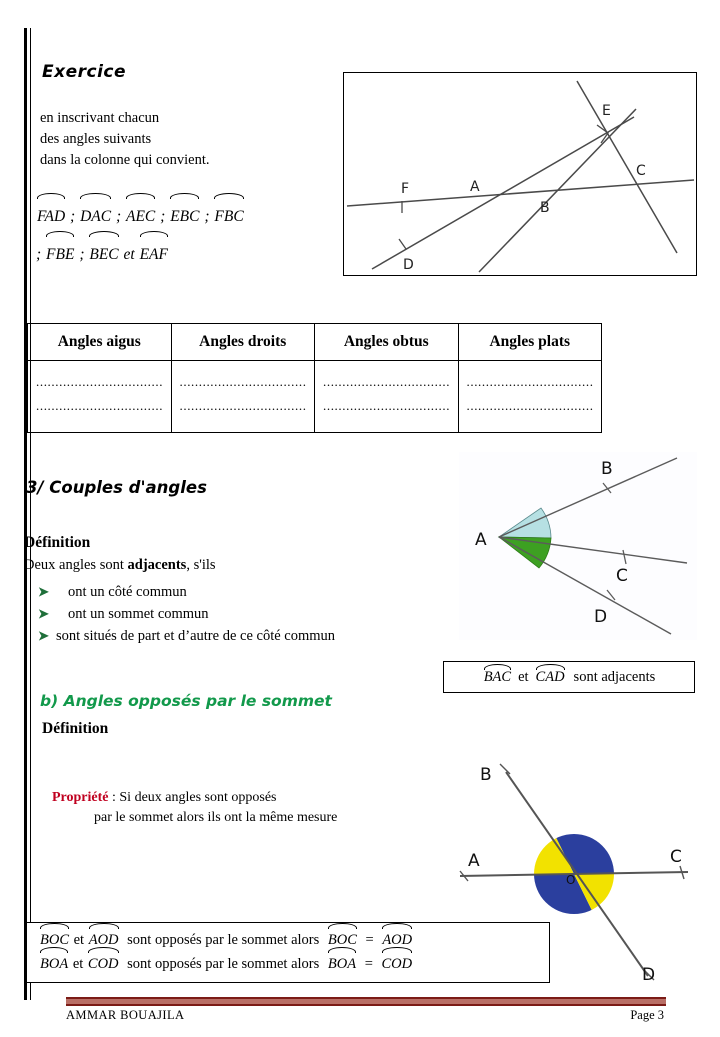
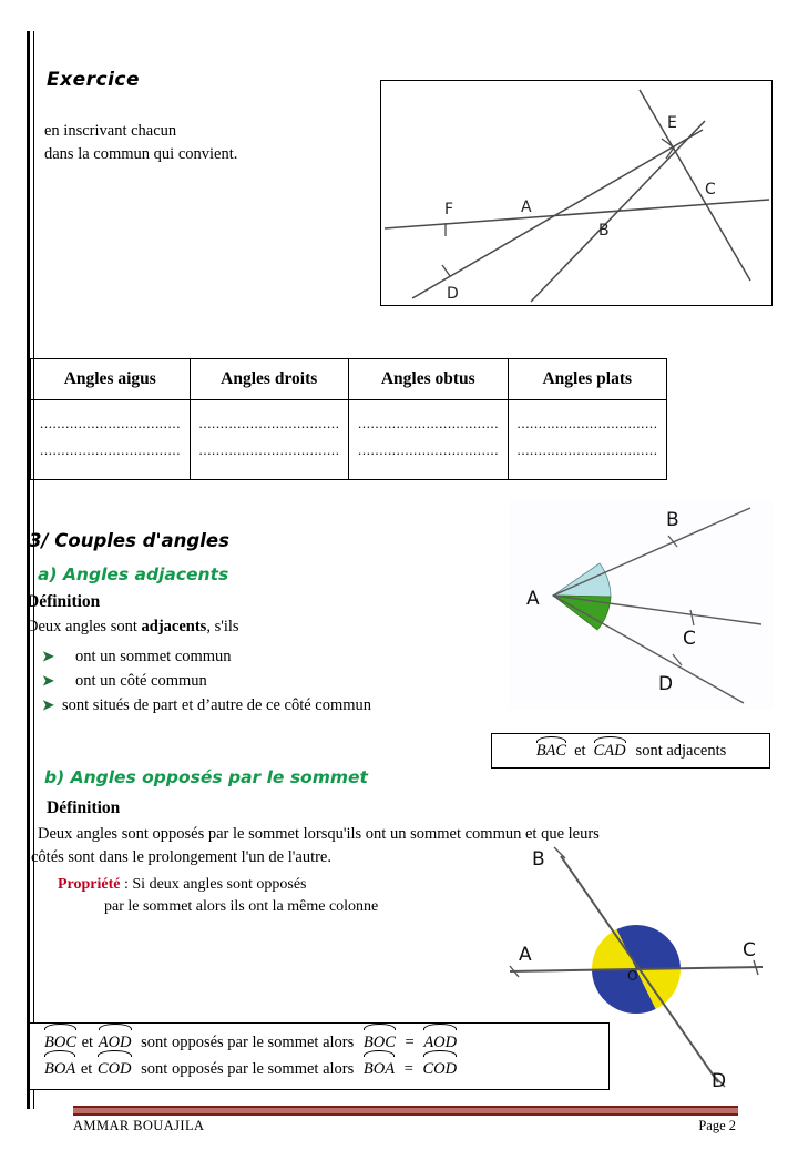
  Exercice
  en inscrivant chacun
- des angles suivants
- dans la colonne qui convient.
+ dans la commun qui convient.
- FAD ; DAC ; AEC ; EBC ; FBC
- ; FBE ; BEC et EAF
  F
  A
  B
  C
  D
  E
  Angles aigus	Angles droits	Angles obtus	Angles plats
  ................................. .................................	................................. .................................	................................. .................................	................................. .................................
  3/ Couples d'angles
+ a) Angles adjacents
  Définition
  Deux angles sont adjacents, s'ils
  ➤
- ont un côté commun
+ ont un sommet commun
  ➤
- ont un sommet commun
+ ont un côté commun
  ➤
  sont situés de part et d’autre de ce côté commun
  A
  B
  C
  D
  BAC
  et
  CAD
  sont adjacents
  b) Angles opposés par le sommet
  Définition
+ Deux angles sont opposés par le sommet lorsqu'ils ont un sommet commun et que leurs
+ côtés sont dans le prolongement l'un de l'autre.
  Propriété : Si deux angles sont opposés
- par le sommet alors ils ont la même mesure
+ par le sommet alors ils ont la même colonne
  A
  B
  C
  D
  O
  BOC et AOD sont opposés par le sommet alors BOC = AOD
  BOA et COD sont opposés par le sommet alors BOA = COD
  AMMAR BOUAJILA
- Page 3
+ Page 2
